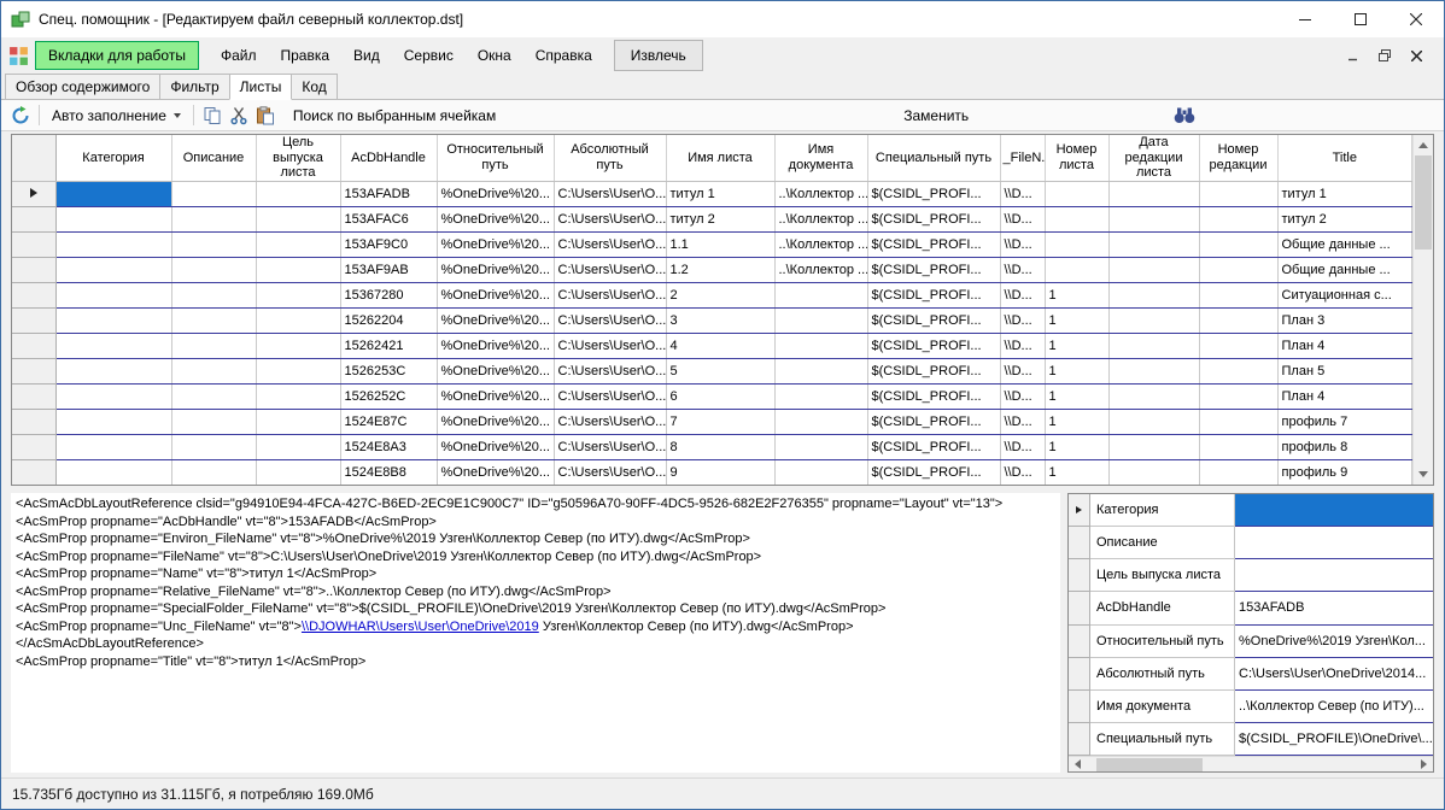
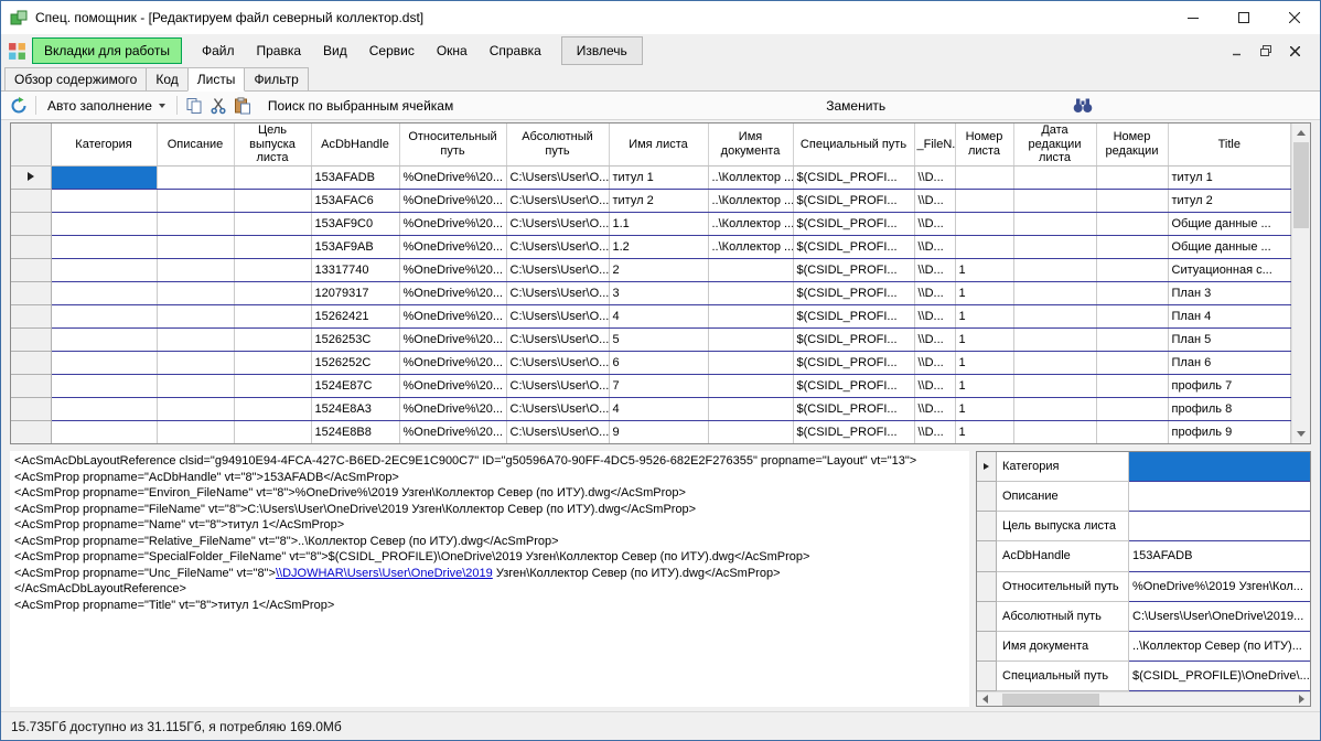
  Спец. помощник - [Редактируем файл северный коллектор.dst]
  Вкладки для работы
  Файл
  Правка
  Вид
  Сервис
  Окна
  Справка
  Извлечь
  Обзор содержимого
- Фильтр
+ Код
  Листы
- Код
+ Фильтр
  Авто заполнение
  Поиск по выбранным ячейкам
  Заменить
  	Категория	Описание	Цель выпуска листа	AcDbHandle	Относительный путь	Абсолютный путь	Имя листа	Имя документа	Специальный путь	_FileN.	Номер листа	Дата редакции листа	Номер редакции	Title
  				153AFADB	%OneDrive%\20...	C:\Users\User\O...	титул 1	..\Коллектор ..	$(CSIDL_PROFI...	\\D...				титул 1
  				153AFAC6	%OneDrive%\20...	C:\Users\User\O...	титул 2	..\Коллектор ..	$(CSIDL_PROFI...	\\D...				титул 2
  				153AF9C0	%OneDrive%\20...	C:\Users\User\O...	1.1	..\Коллектор ..	$(CSIDL_PROFI...	\\D...				Общие данные ...
  				153AF9AB	%OneDrive%\20...	C:\Users\User\O...	1.2	..\Коллектор ..	$(CSIDL_PROFI...	\\D...				Общие данные ...
- 				15367280	%OneDrive%\20...	C:\Users\User\O...	2		$(CSIDL_PROFI...	\\D...	1			Ситуационная с...
+ 				13317740	%OneDrive%\20...	C:\Users\User\O...	2		$(CSIDL_PROFI...	\\D...	1			Ситуационная с...
- 				15262204	%OneDrive%\20...	C:\Users\User\O...	3		$(CSIDL_PROFI...	\\D...	1			План 3
+ 				12079317	%OneDrive%\20...	C:\Users\User\O...	3		$(CSIDL_PROFI...	\\D...	1			План 3
  				15262421	%OneDrive%\20...	C:\Users\User\O...	4		$(CSIDL_PROFI...	\\D...	1			План 4
  				1526253C	%OneDrive%\20...	C:\Users\User\O...	5		$(CSIDL_PROFI...	\\D...	1			План 5
- 				1526252C	%OneDrive%\20...	C:\Users\User\O...	6		$(CSIDL_PROFI...	\\D...	1			План 4
+ 				1526252C	%OneDrive%\20...	C:\Users\User\O...	6		$(CSIDL_PROFI...	\\D...	1			План 6
  				1524E87C	%OneDrive%\20...	C:\Users\User\O...	7		$(CSIDL_PROFI...	\\D...	1			профиль 7
- 				1524E8A3	%OneDrive%\20...	C:\Users\User\O...	8		$(CSIDL_PROFI...	\\D...	1			профиль 8
+ 				1524E8A3	%OneDrive%\20...	C:\Users\User\O...	4		$(CSIDL_PROFI...	\\D...	1			профиль 8
  				1524E8B8	%OneDrive%\20...	C:\Users\User\O...	9		$(CSIDL_PROFI...	\\D...	1			профиль 9
  <AcSmAcDbLayoutReference clsid="g94910E94-4FCA-427C-B6ED-2EC9E1C900C7" ID="g50596A70-90FF-4DC5-9526-682E2F276355" propname="Layout" vt="13">
  <AcSmProp propname="AcDbHandle" vt="8">153AFADB</AcSmProp>
  <AcSmProp propname="Environ_FileName" vt="8">%OneDrive%\2019 Узген\Коллектор Север (по ИТУ).dwg</AcSmProp>
  <AcSmProp propname="FileName" vt="8">C:\Users\User\OneDrive\2019 Узген\Коллектор Север (по ИТУ).dwg</AcSmProp>
  <AcSmProp propname="Name" vt="8">титул 1</AcSmProp>
  <AcSmProp propname="Relative_FileName" vt="8">..\Коллектор Север (по ИТУ).dwg</AcSmProp>
  <AcSmProp propname="SpecialFolder_FileName" vt="8">$(CSIDL_PROFILE)\OneDrive\2019 Узген\Коллектор Север (по ИТУ).dwg</AcSmProp>
  <AcSmProp propname="Unc_FileName" vt="8">\\DJOWHAR\Users\User\OneDrive\2019 Узген\Коллектор Север (по ИТУ).dwg</AcSmProp>
  </AcSmAcDbLayoutReference>
  <AcSmProp propname="Title" vt="8">титул 1</AcSmProp>
  Категория
  Описание
  Цель выпуска листа
  AcDbHandle
  153AFADB
  Относительный путь
  %OneDrive%\2019 Узген\Кол...
  Абсолютный путь
- C:\Users\User\OneDrive\2014...
+ C:\Users\User\OneDrive\2019...
  Имя документа
  ..\Коллектор Север (по ИТУ)...
  Специальный путь
  $(CSIDL_PROFILE)\OneDrive\...
  15.735Гб доступно из 31.115Гб, я потребляю 169.0Мб
